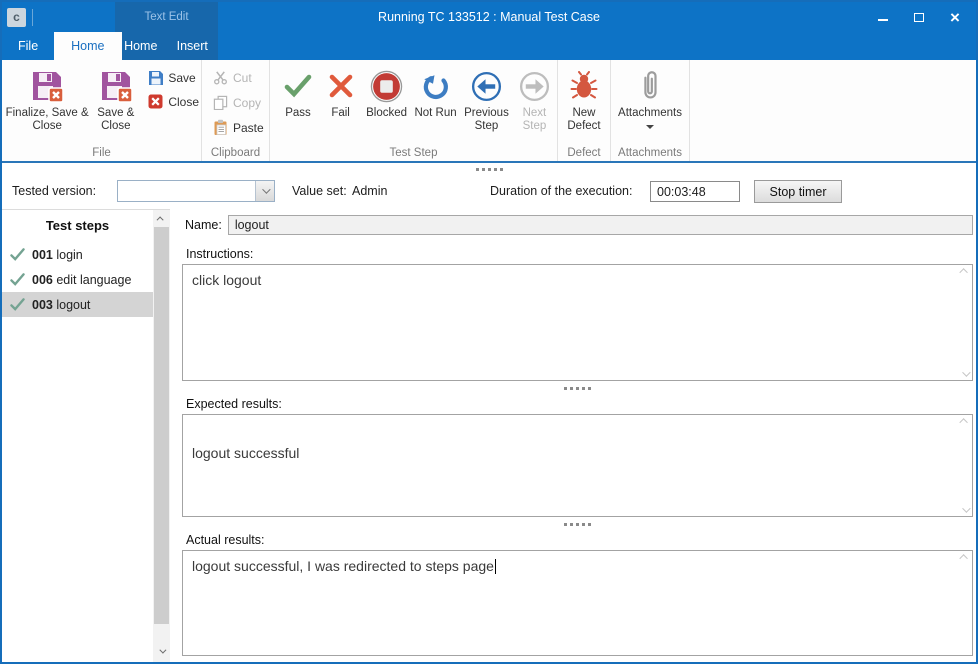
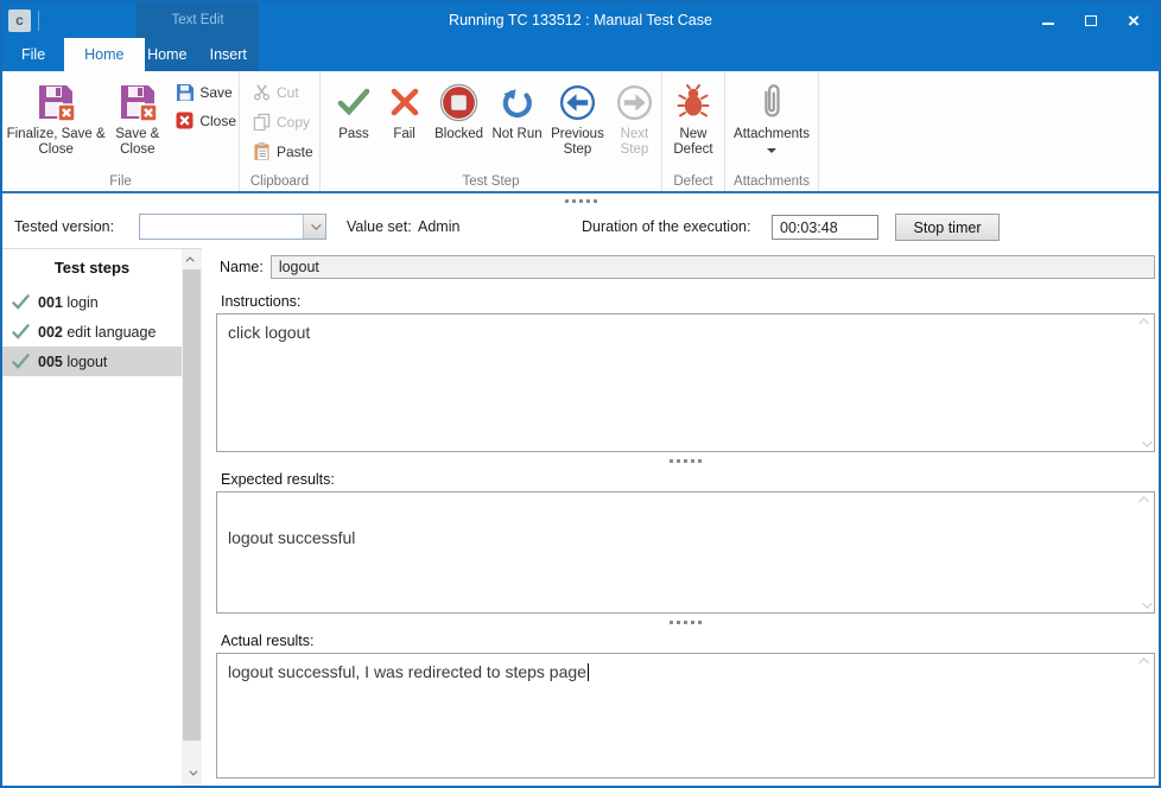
  Text Edit
  Home
  Insert
  c
  Running TC 133512 : Manual Test Case
  ×
  File
  Home
  Finalize, Save & Close
  Save & Close
  Save
  Close
  File
  Cut
  Copy
  Paste
  Clipboard
  Pass
  Fail
  Blocked
  Not Run
  Previous Step
  Next Step
  Test Step
  New Defect
  Defect
  Attachments
  Attachments
  Tested version:
  Value set:
  Admin
  Duration of the execution:
  00:03:48
  Stop timer
  Test steps
  001 login
- 006 edit language
+ 002 edit language
- 003 logout
+ 005 logout
  Name:
  logout
  Instructions:
  click logout
  Expected results:
  logout successful
  Actual results:
  logout successful, I was redirected to steps page
